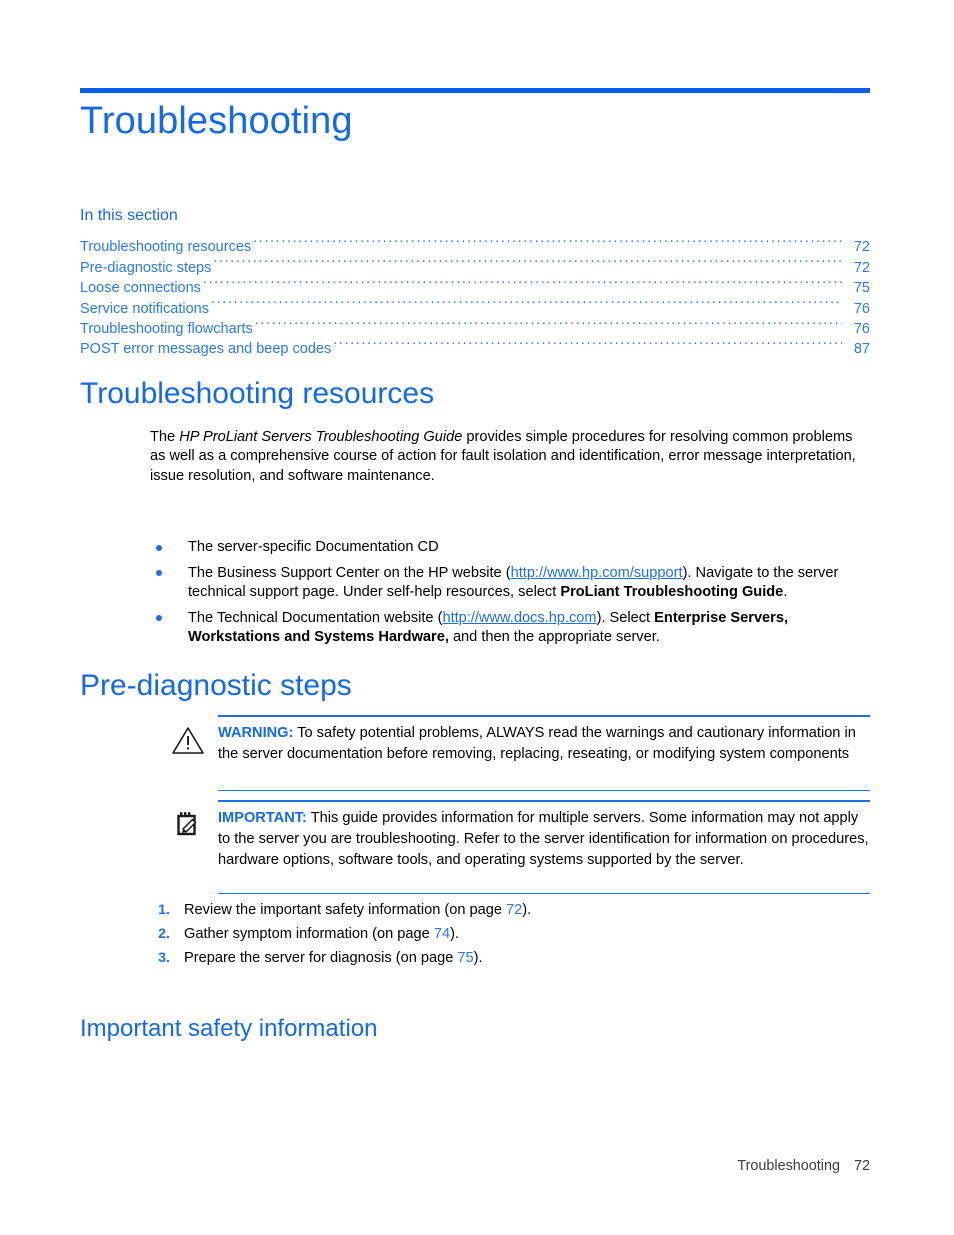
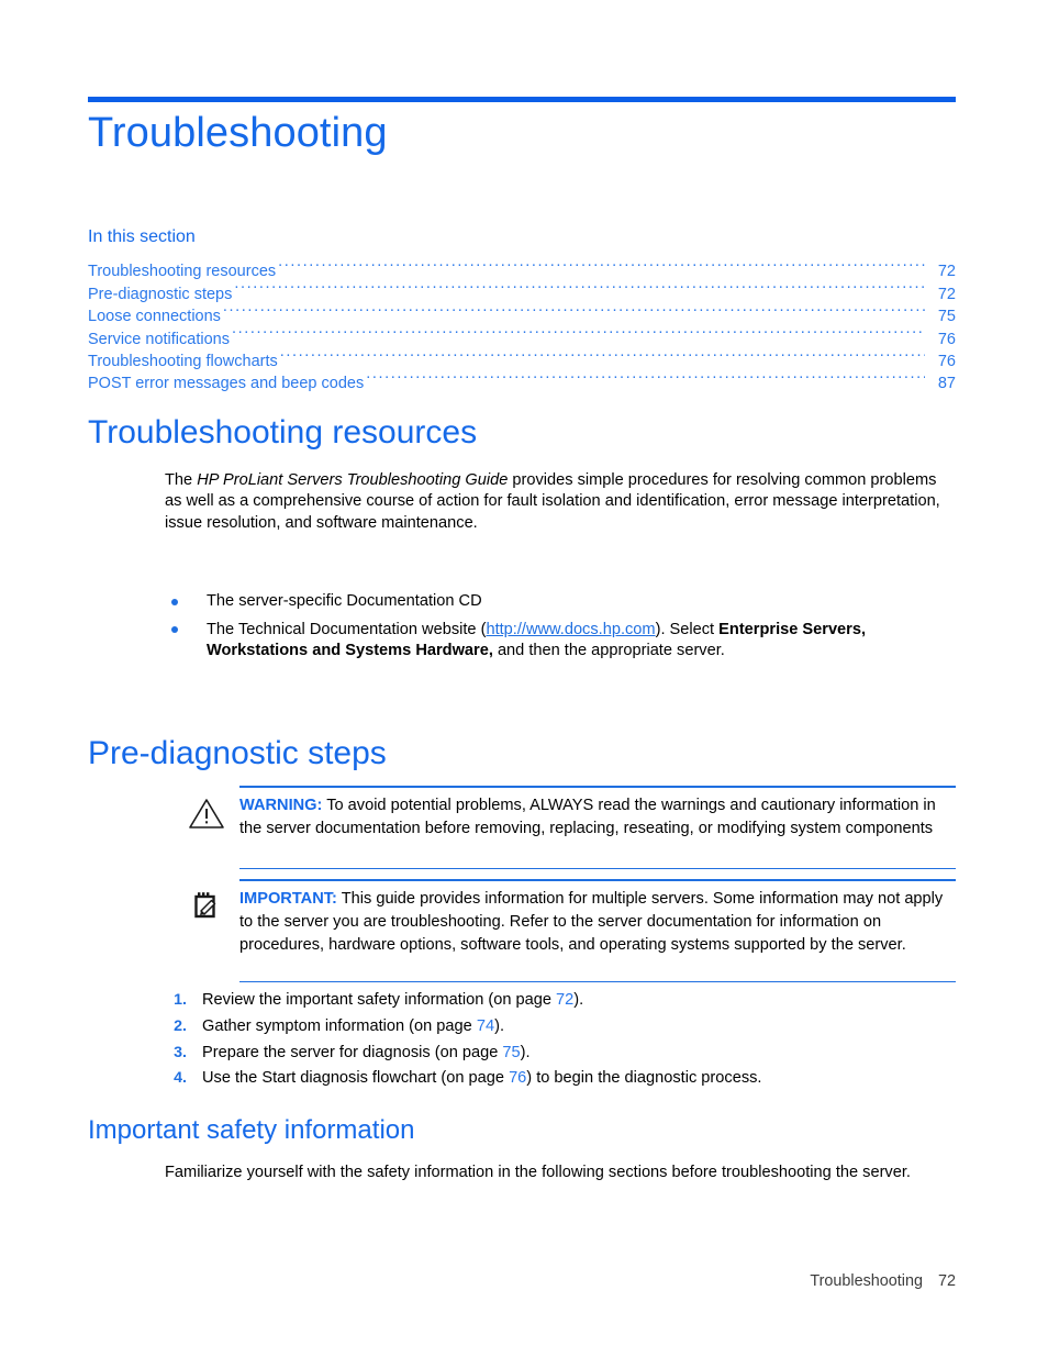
  Troubleshooting
  In this section
  Troubleshooting resources
  72
  Pre-diagnostic steps
  72
  Loose connections
  75
  Service notifications
  76
  Troubleshooting flowcharts
  76
  POST error messages and beep codes
  87
  Troubleshooting resources
  The HP ProLiant Servers Troubleshooting Guide provides simple procedures for resolving common problems as well as a comprehensive course of action for fault isolation and identification, error message interpretation, issue resolution, and software maintenance.
  The server-specific Documentation CD
- The Business Support Center on the HP website (http://www.hp.com/support). Navigate to the server technical support page. Under self-help resources, select ProLiant Troubleshooting Guide.
  The Technical Documentation website (http://www.docs.hp.com). Select Enterprise Servers, Workstations and Systems Hardware, and then the appropriate server.
  Pre-diagnostic steps
- WARNING: To safety potential problems, ALWAYS read the warnings and cautionary information in the server documentation before removing, replacing, reseating, or modifying system components
+ WARNING: To avoid potential problems, ALWAYS read the warnings and cautionary information in the server documentation before removing, replacing, reseating, or modifying system components
- IMPORTANT: This guide provides information for multiple servers. Some information may not apply to the server you are troubleshooting. Refer to the server identification for information on procedures, hardware options, software tools, and operating systems supported by the server.
+ IMPORTANT: This guide provides information for multiple servers. Some information may not apply to the server you are troubleshooting. Refer to the server documentation for information on procedures, hardware options, software tools, and operating systems supported by the server.
  1.
  Review the important safety information (on page 72).
  2.
  Gather symptom information (on page 74).
  3.
  Prepare the server for diagnosis (on page 75).
+ 4.
+ Use the Start diagnosis flowchart (on page 76) to begin the diagnostic process.
  Important safety information
+ Familiarize yourself with the safety information in the following sections before troubleshooting the server.
  Troubleshooting 72
